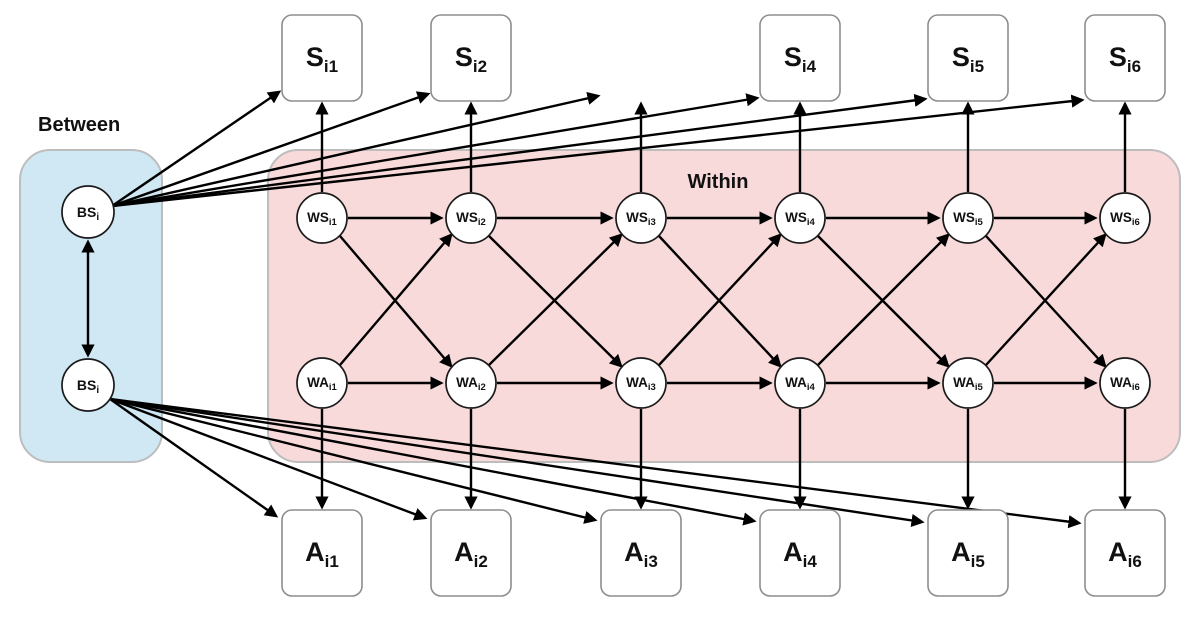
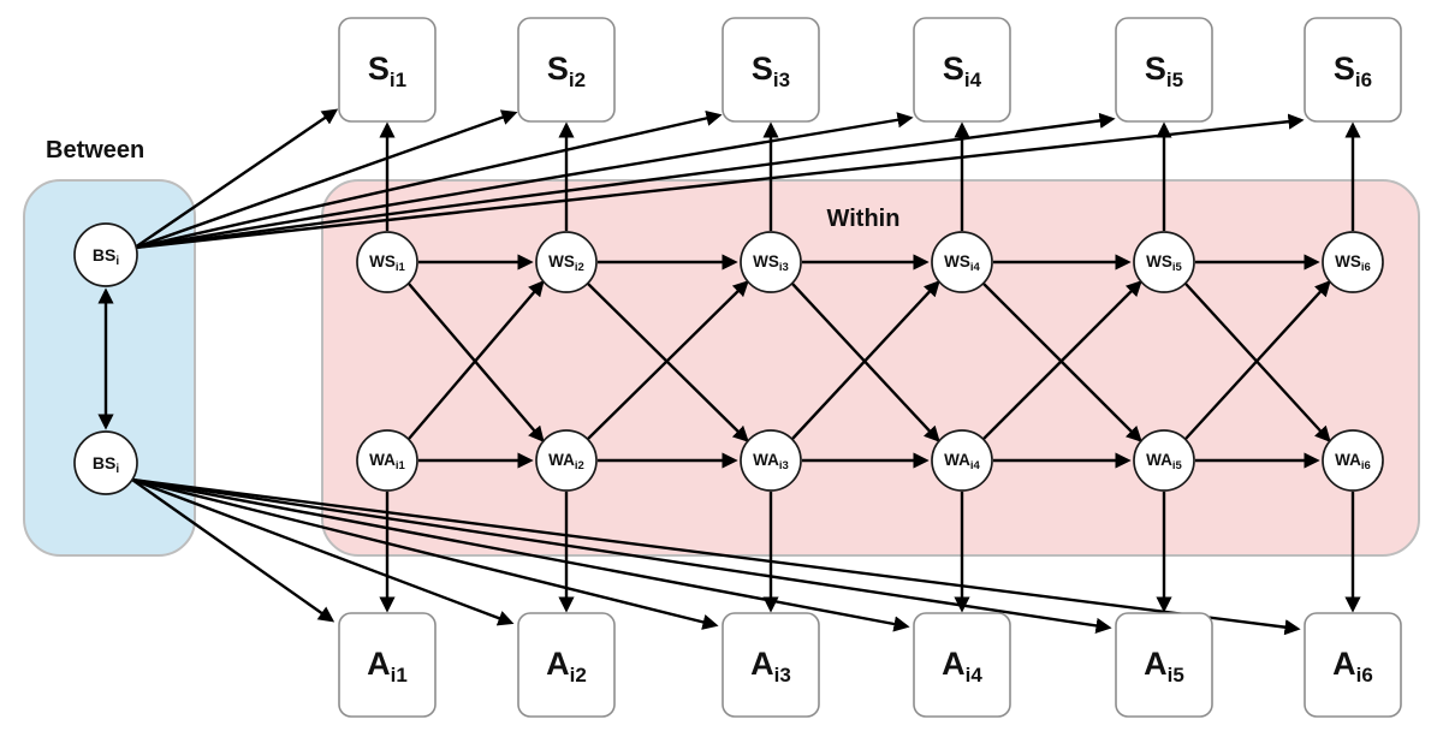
  Between
  Within
  Si1
  Si2
+ Si3
  Si4
  Si5
  Si6
  Ai1
  Ai2
  Ai3
  Ai4
  Ai5
  Ai6
  WSi1
  WSi2
  WSi3
  WSi4
  WSi5
  WSi6
  WAi1
  WAi2
  WAi3
  WAi4
  WAi5
  WAi6
  BSi
  BSi
